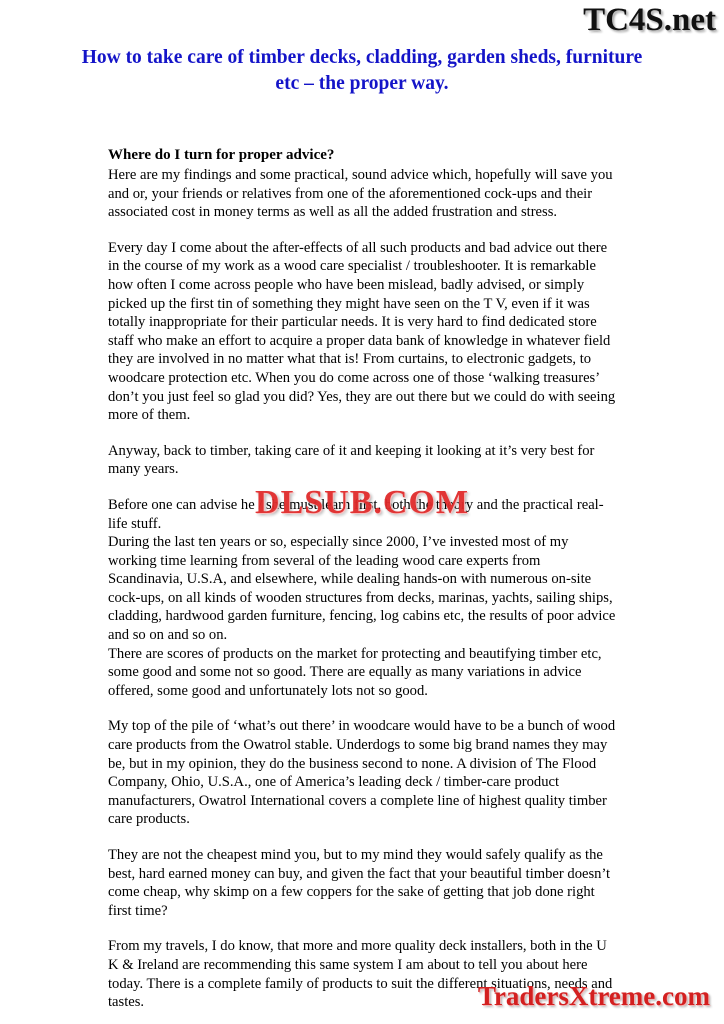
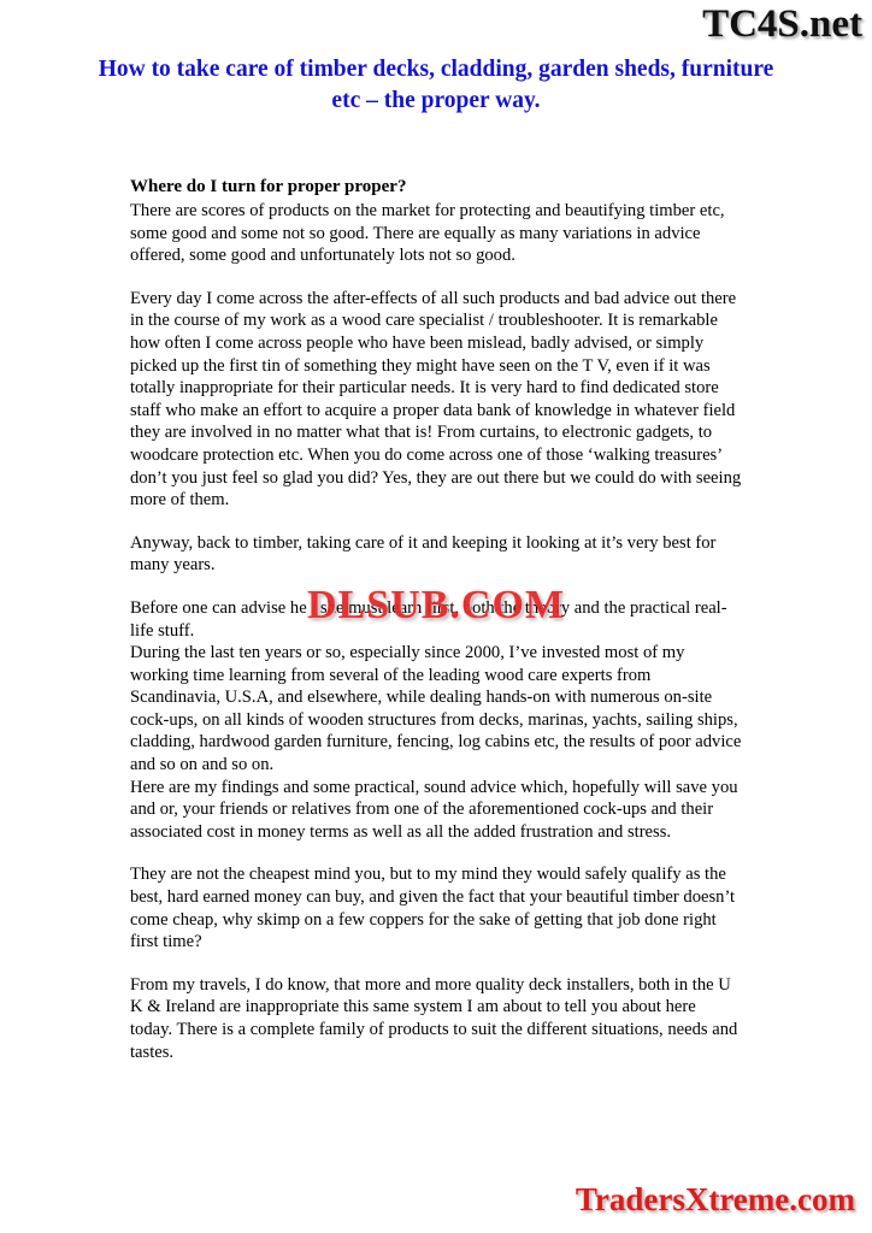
  TC4S.net
  How to take care of timber decks, cladding, garden sheds, furniture etc – the proper way.
- Where do I turn for proper advice?
+ Where do I turn for proper proper?
- Here are my findings and some practical, sound advice which, hopefully will save you and or, your friends or relatives from one of the aforementioned cock-ups and their associated cost in money terms as well as all the added frustration and stress.
+ There are scores of products on the market for protecting and beautifying timber etc, some good and some not so good. There are equally as many variations in advice offered, some good and unfortunately lots not so good.
- Every day I come about the after-effects of all such products and bad advice out there in the course of my work as a wood care specialist / troubleshooter. It is remarkable how often I come across people who have been mislead, badly advised, or simply picked up the first tin of something they might have seen on the T V, even if it was totally inappropriate for their particular needs. It is very hard to find dedicated store staff who make an effort to acquire a proper data bank of knowledge in whatever field they are involved in no matter what that is! From curtains, to electronic gadgets, to woodcare protection etc. When you do come across one of those ‘walking treasures’ don’t you just feel so glad you did? Yes, they are out there but we could do with seeing more of them.
+ Every day I come across the after-effects of all such products and bad advice out there in the course of my work as a wood care specialist / troubleshooter. It is remarkable how often I come across people who have been mislead, badly advised, or simply picked up the first tin of something they might have seen on the T V, even if it was totally inappropriate for their particular needs. It is very hard to find dedicated store staff who make an effort to acquire a proper data bank of knowledge in whatever field they are involved in no matter what that is! From curtains, to electronic gadgets, to woodcare protection etc. When you do come across one of those ‘walking treasures’ don’t you just feel so glad you did? Yes, they are out there but we could do with seeing more of them.
  Anyway, back to timber, taking care of it and keeping it looking at it’s very best for many years.
  Before one can advise he / she must learn first, both the theory and the practical real-life stuff.
  During the last ten years or so, especially since 2000, I’ve invested most of my working time learning from several of the leading wood care experts from Scandinavia, U.S.A, and elsewhere, while dealing hands-on with numerous on-site cock-ups, on all kinds of wooden structures from decks, marinas, yachts, sailing ships, cladding, hardwood garden furniture, fencing, log cabins etc, the results of poor advice and so on and so on.
- There are scores of products on the market for protecting and beautifying timber etc, some good and some not so good. There are equally as many variations in advice offered, some good and unfortunately lots not so good.
+ Here are my findings and some practical, sound advice which, hopefully will save you and or, your friends or relatives from one of the aforementioned cock-ups and their associated cost in money terms as well as all the added frustration and stress.
- My top of the pile of ‘what’s out there’ in woodcare would have to be a bunch of wood care products from the Owatrol stable. Underdogs to some big brand names they may be, but in my opinion, they do the business second to none. A division of The Flood Company, Ohio, U.S.A., one of America’s leading deck / timber-care product manufacturers, Owatrol International covers a complete line of highest quality timber care products.
  They are not the cheapest mind you, but to my mind they would safely qualify as the best, hard earned money can buy, and given the fact that your beautiful timber doesn’t come cheap, why skimp on a few coppers for the sake of getting that job done right first time?
- From my travels, I do know, that more and more quality deck installers, both in the U K & Ireland are recommending this same system I am about to tell you about here today. There is a complete family of products to suit the different situations, needs and tastes.
+ From my travels, I do know, that more and more quality deck installers, both in the U K & Ireland are inappropriate this same system I am about to tell you about here today. There is a complete family of products to suit the different situations, needs and tastes.
  DLSUB.COM
  TradersXtreme.com
